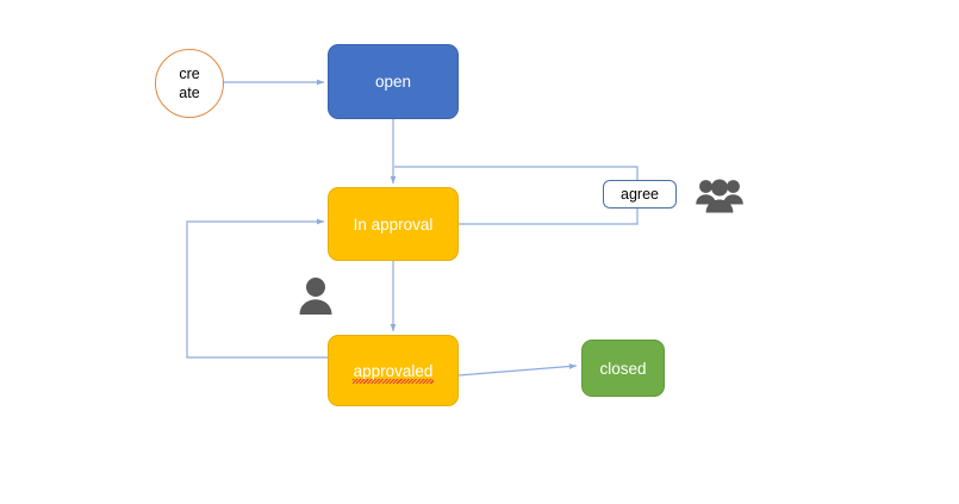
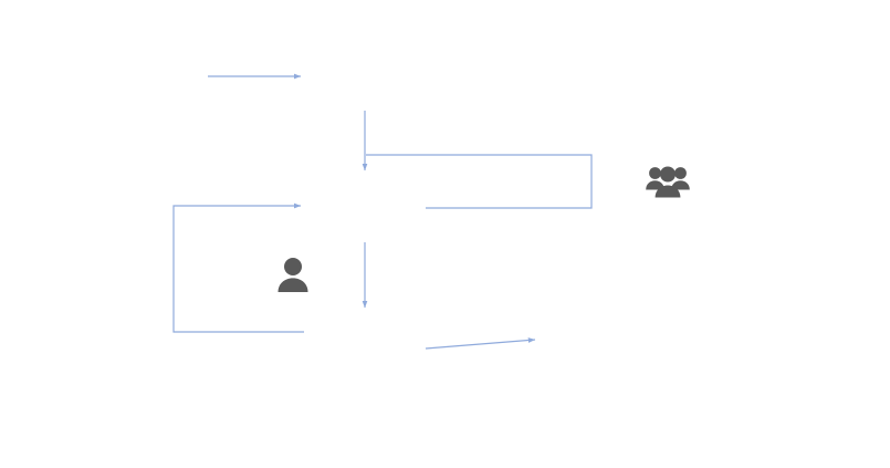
- cre
- ate
- open
- In approval
- approvaled
- closed
- agree
